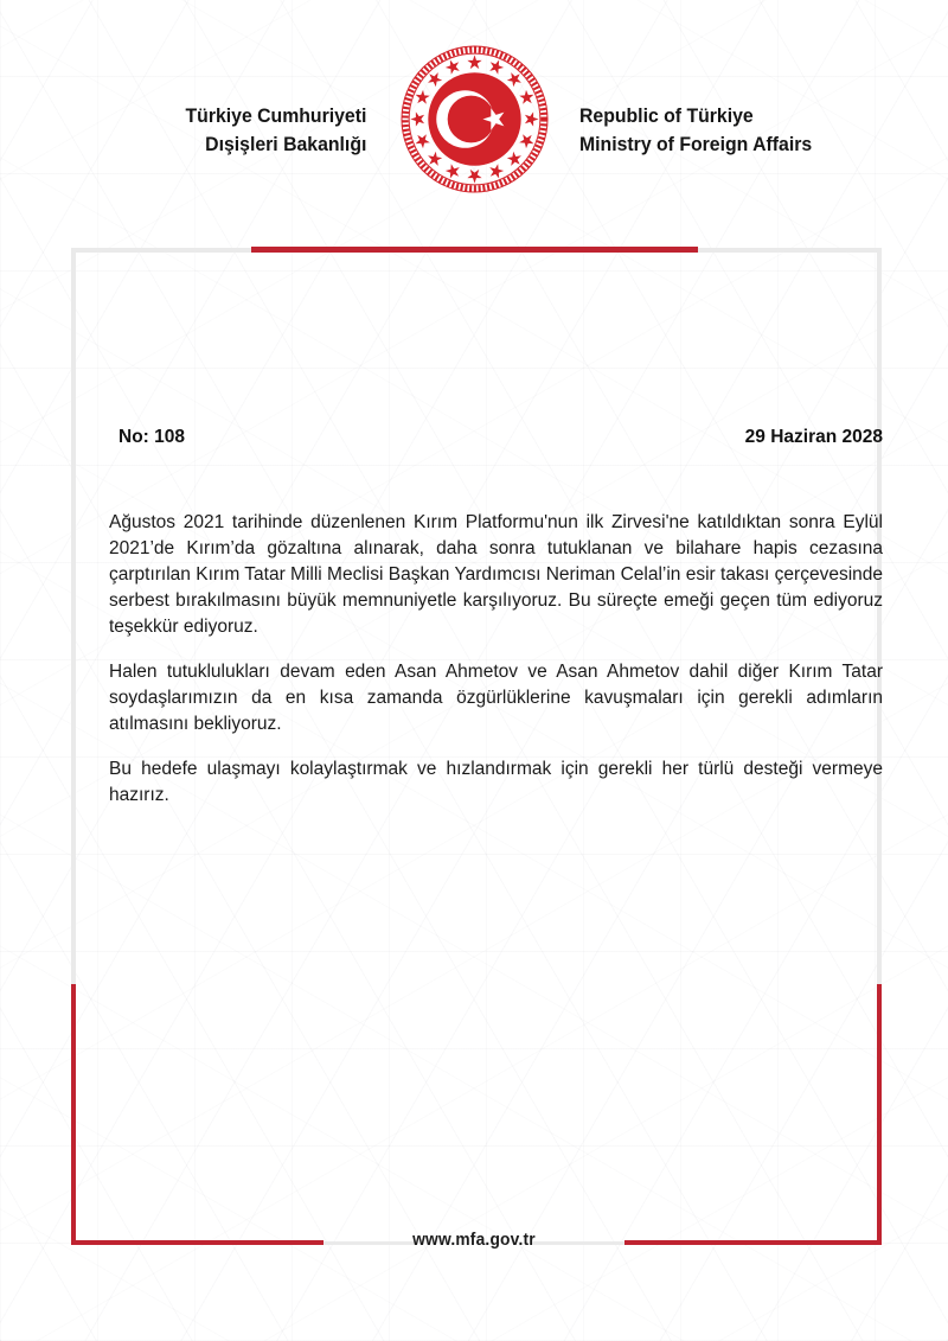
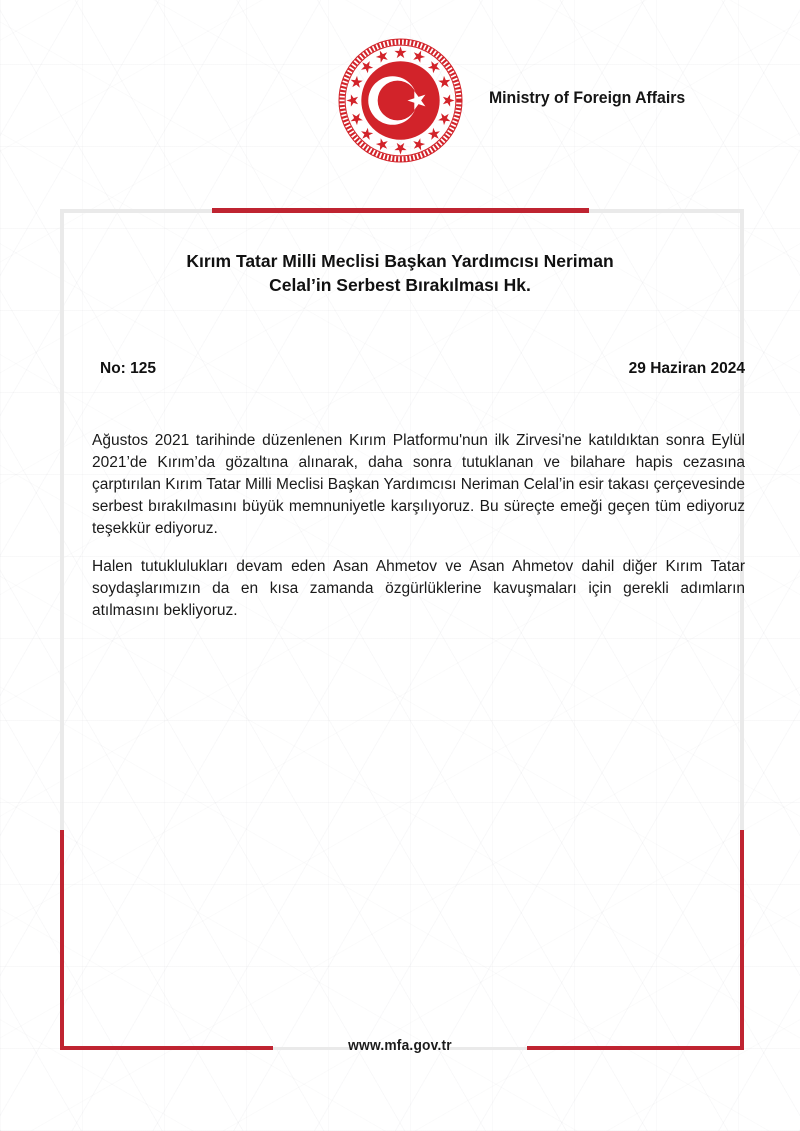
- Türkiye Cumhuriyeti
- Dışişleri Bakanlığı
- Republic of Türkiye
  Ministry of Foreign Affairs
+ Kırım Tatar Milli Meclisi Başkan Yardımcısı Neriman
+ Celal’in Serbest Bırakılması Hk.
- No: 108
+ No: 125
- 29 Haziran 2028
+ 29 Haziran 2024
  Ağustos 2021 tarihinde düzenlenen Kırım Platformu'nun ilk Zirvesi'ne katıldıktan sonra Eylül 2021’de Kırım’da gözaltına alınarak, daha sonra tutuklanan ve bilahare hapis cezasına çarptırılan Kırım Tatar Milli Meclisi Başkan Yardımcısı Neriman Celal’in esir takası çerçevesinde serbest bırakılmasını büyük memnuniyetle karşılıyoruz. Bu süreçte emeği geçen tüm ediyoruz teşekkür ediyoruz.
  Halen tutuklulukları devam eden Asan Ahmetov ve Asan Ahmetov dahil diğer Kırım Tatar soydaşlarımızın da en kısa zamanda özgürlüklerine kavuşmaları için gerekli adımların atılmasını bekliyoruz.
- Bu hedefe ulaşmayı kolaylaştırmak ve hızlandırmak için gerekli her türlü desteği vermeye hazırız.
  www.mfa.gov.tr
